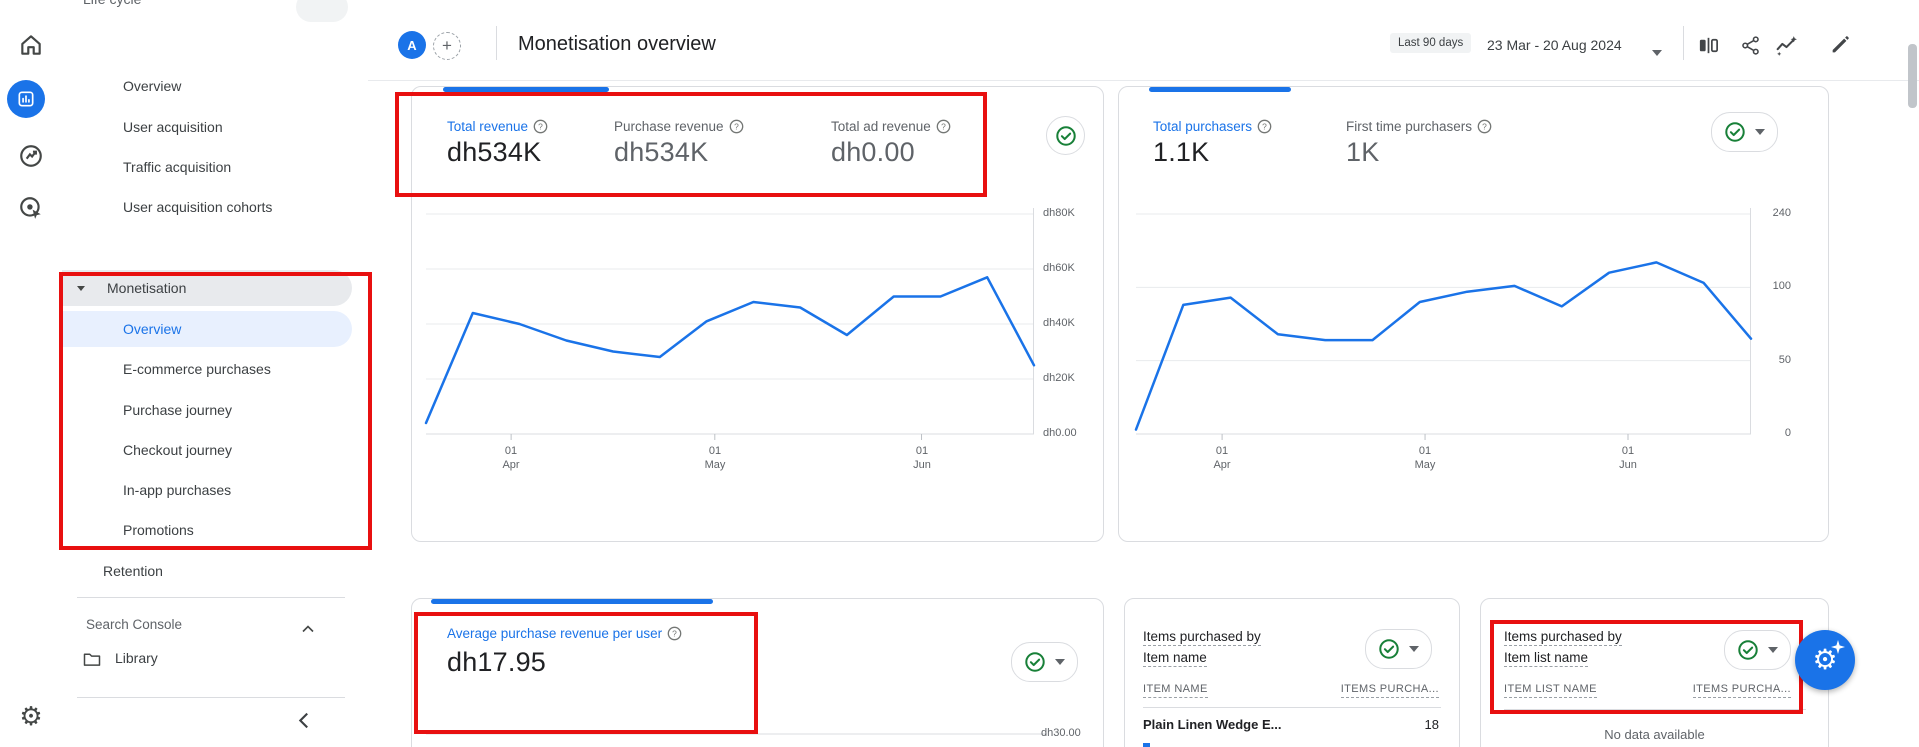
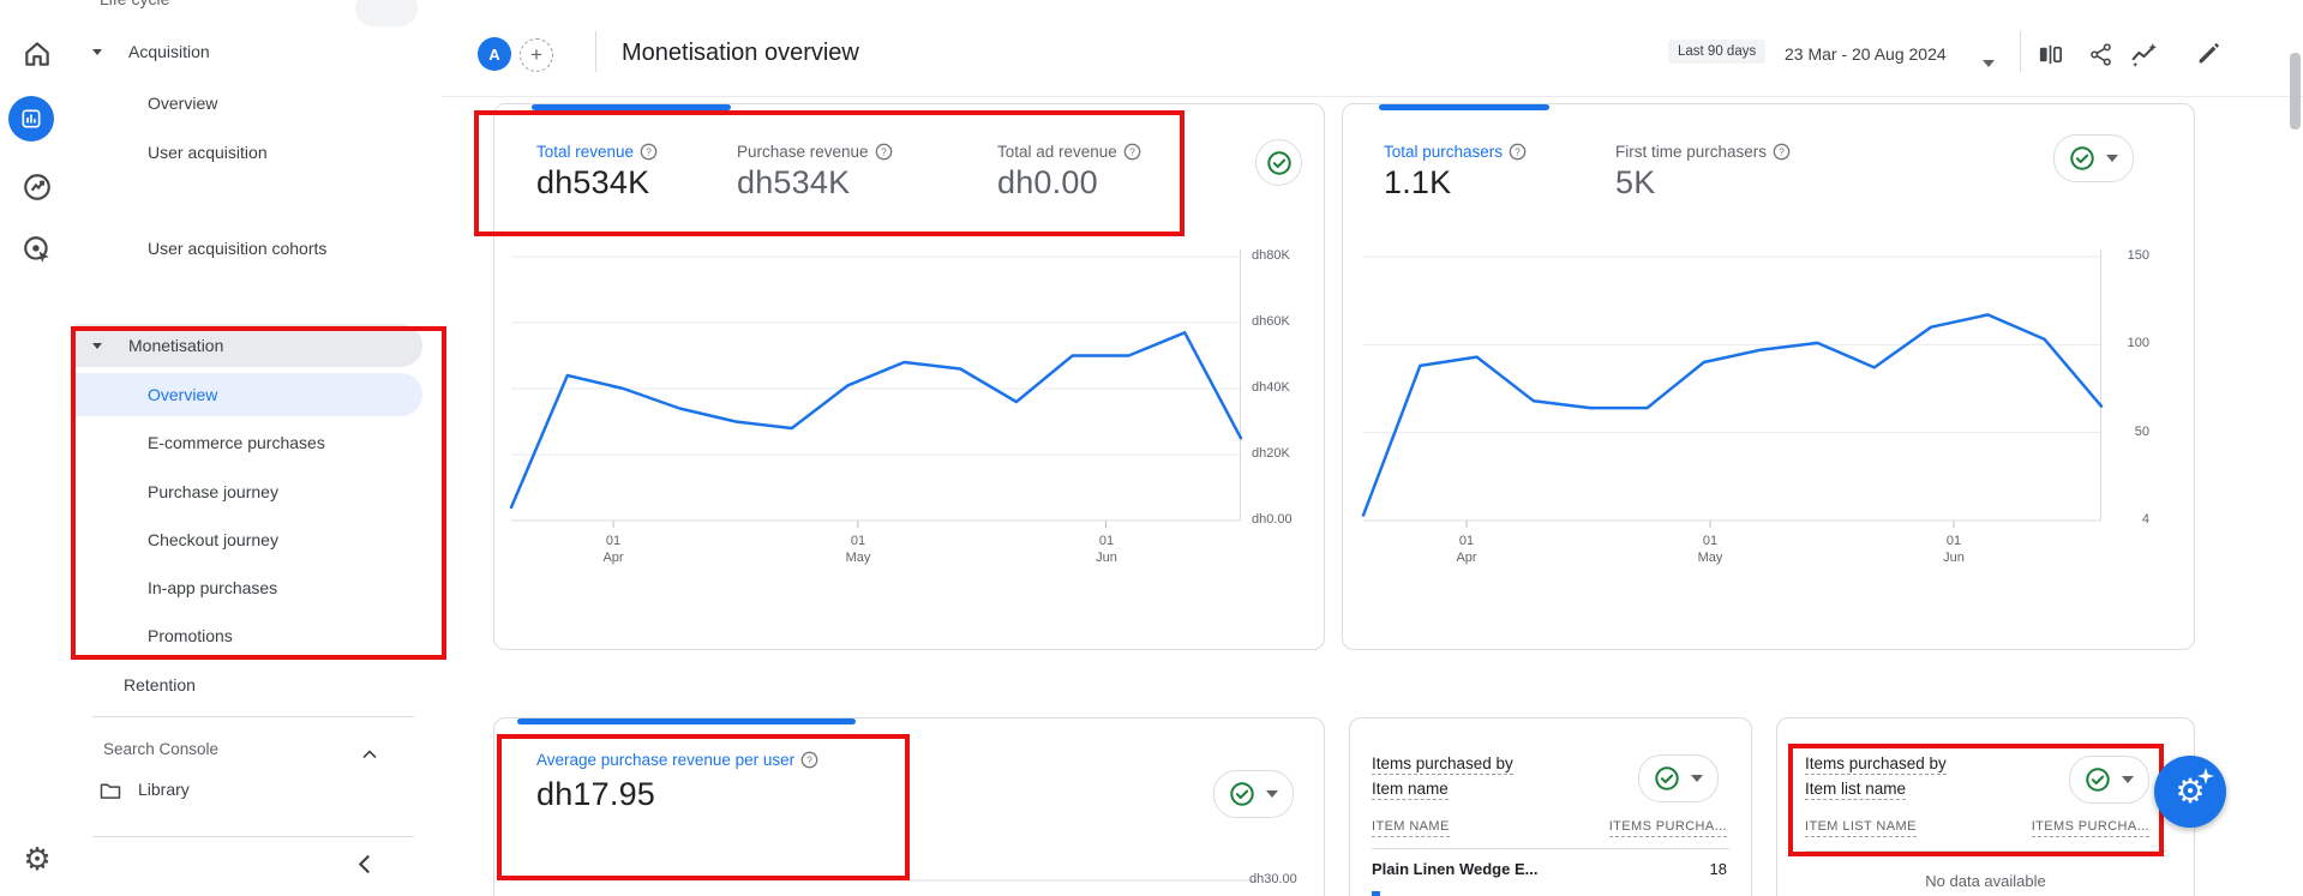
  ⚙
+ Acquisition
  Overview
  User acquisition
- Traffic acquisition
  User acquisition cohorts
  Monetisation
  Overview
  E-commerce purchases
  Purchase journey
  Checkout journey
  In-app purchases
  Promotions
  Retention
  Search Console
  Library
  A
  +
  Monetisation overview
  Last 90 days
  23 Mar - 20 Aug 2024
  Total revenue
  ?
  dh534K
  Purchase revenue
  ?
  dh534K
  Total ad revenue
  ?
  dh0.00
  dh80K
  dh60K
  dh40K
  dh20K
  dh0.00
  01 Apr
  01 May
  01 Jun
  Total purchasers
  ?
  1.1K
  First time purchasers
  ?
- 1K
+ 5K
- 240
+ 150
  100
  50
- 0
+ 4
  01 Apr
  01 May
  01 Jun
  Average purchase revenue per user
  ?
  dh17.95
  dh30.00
  Items purchased by
  Item name
  ITEM NAME
  ITEMS PURCHA...
  Plain Linen Wedge E...
  18
  Items purchased by
  Item list name
  ITEM LIST NAME
  ITEMS PURCHA...
  No data available
  ⚙
